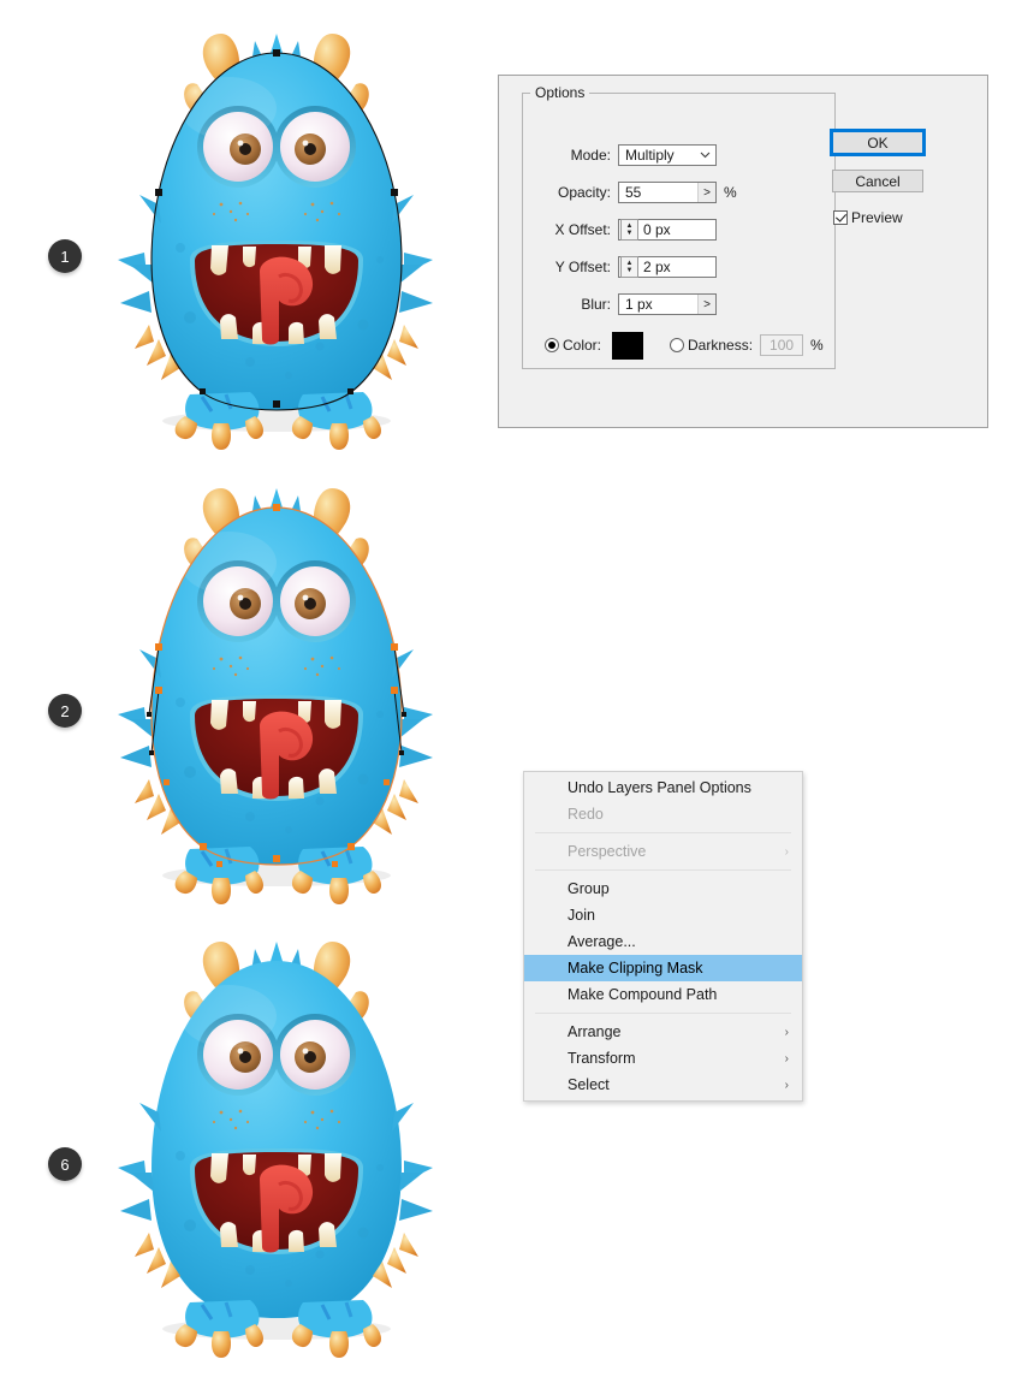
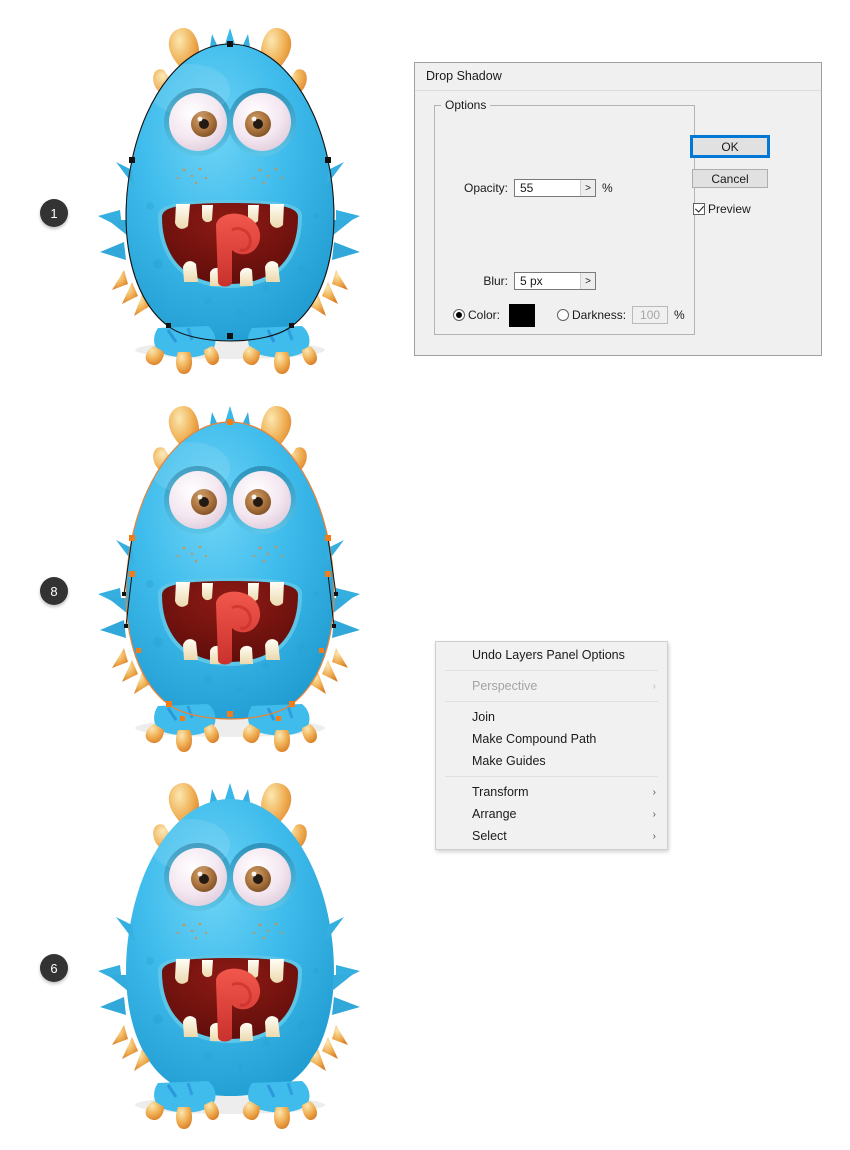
  1
- 2
+ 8
  6
+ Drop Shadow
  Options
- Mode:
- Multiply
  Opacity:
  55
  >
  %
- X Offset:
- 0 px
- Y Offset:
- 2 px
  Blur:
- 1 px
+ 5 px
  >
  Color:
  Darkness:
  100
  %
  OK
  Cancel
  Preview
  Undo Layers Panel Options
- Redo
  Perspective
  ›
- Group
  Join
- Average...
- Make Clipping Mask
  Make Compound Path
+ Make Guides
- Arrange
+ Transform
  ›
- Transform
+ Arrange
  ›
  Select
  ›
